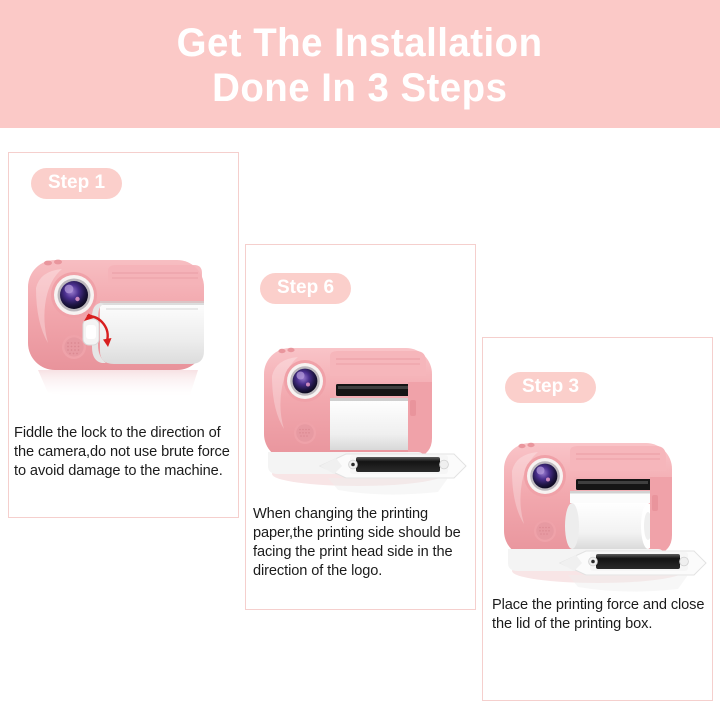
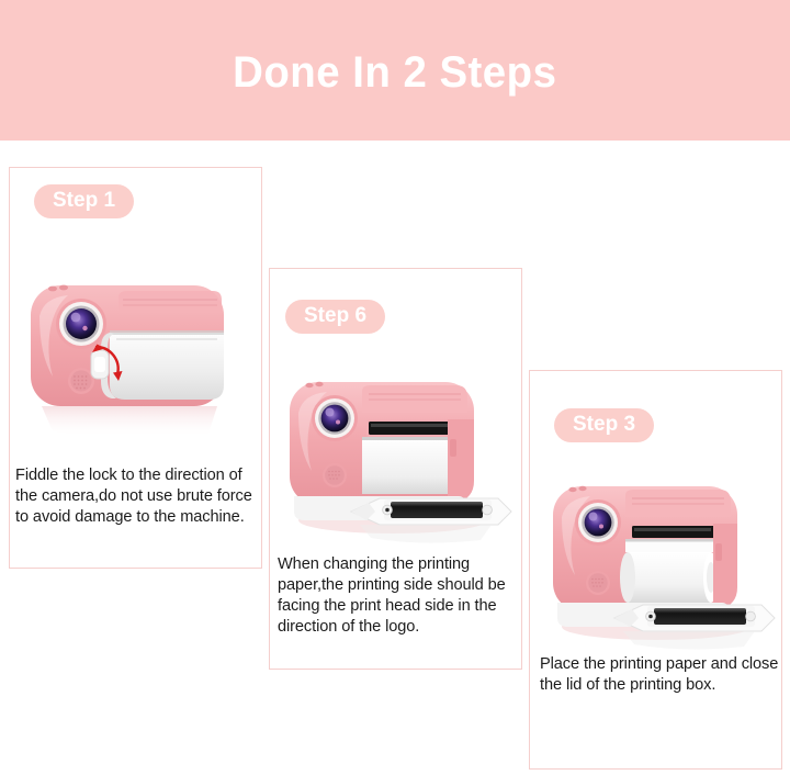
- Get The Installation
- Done In 3 Steps
+ Done In 2 Steps
  Step 1
  Fiddle the lock to the direction of the camera,do not use brute force to avoid damage to the machine.
  Step 6
  When changing the printing paper,the printing side should be facing the print head side in the direction of the logo.
  Step 3
- Place the printing force and close the lid of the printing box.
+ Place the printing paper and close the lid of the printing box.
